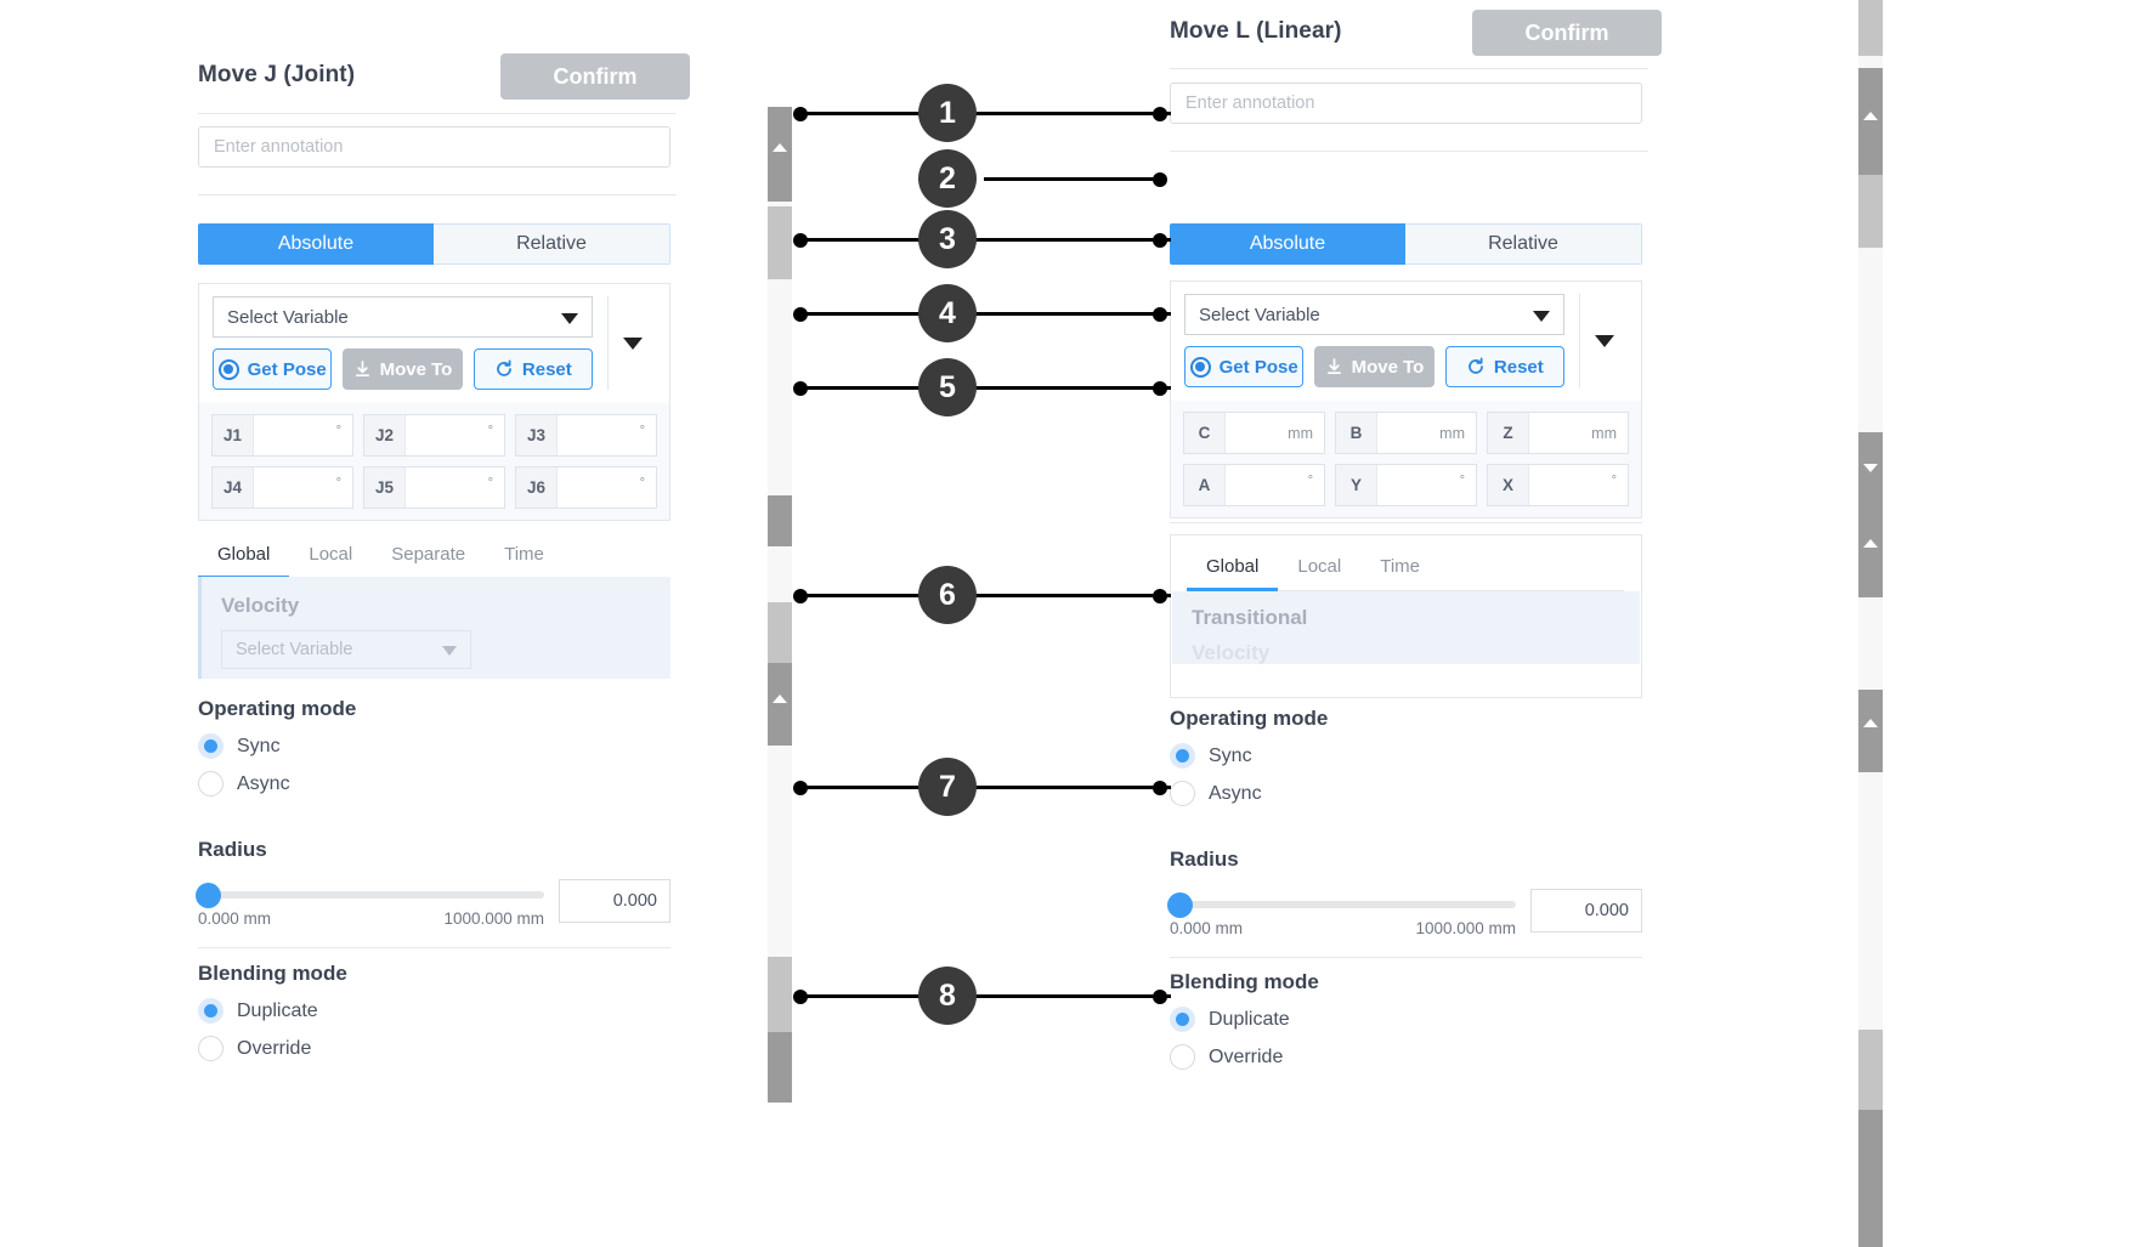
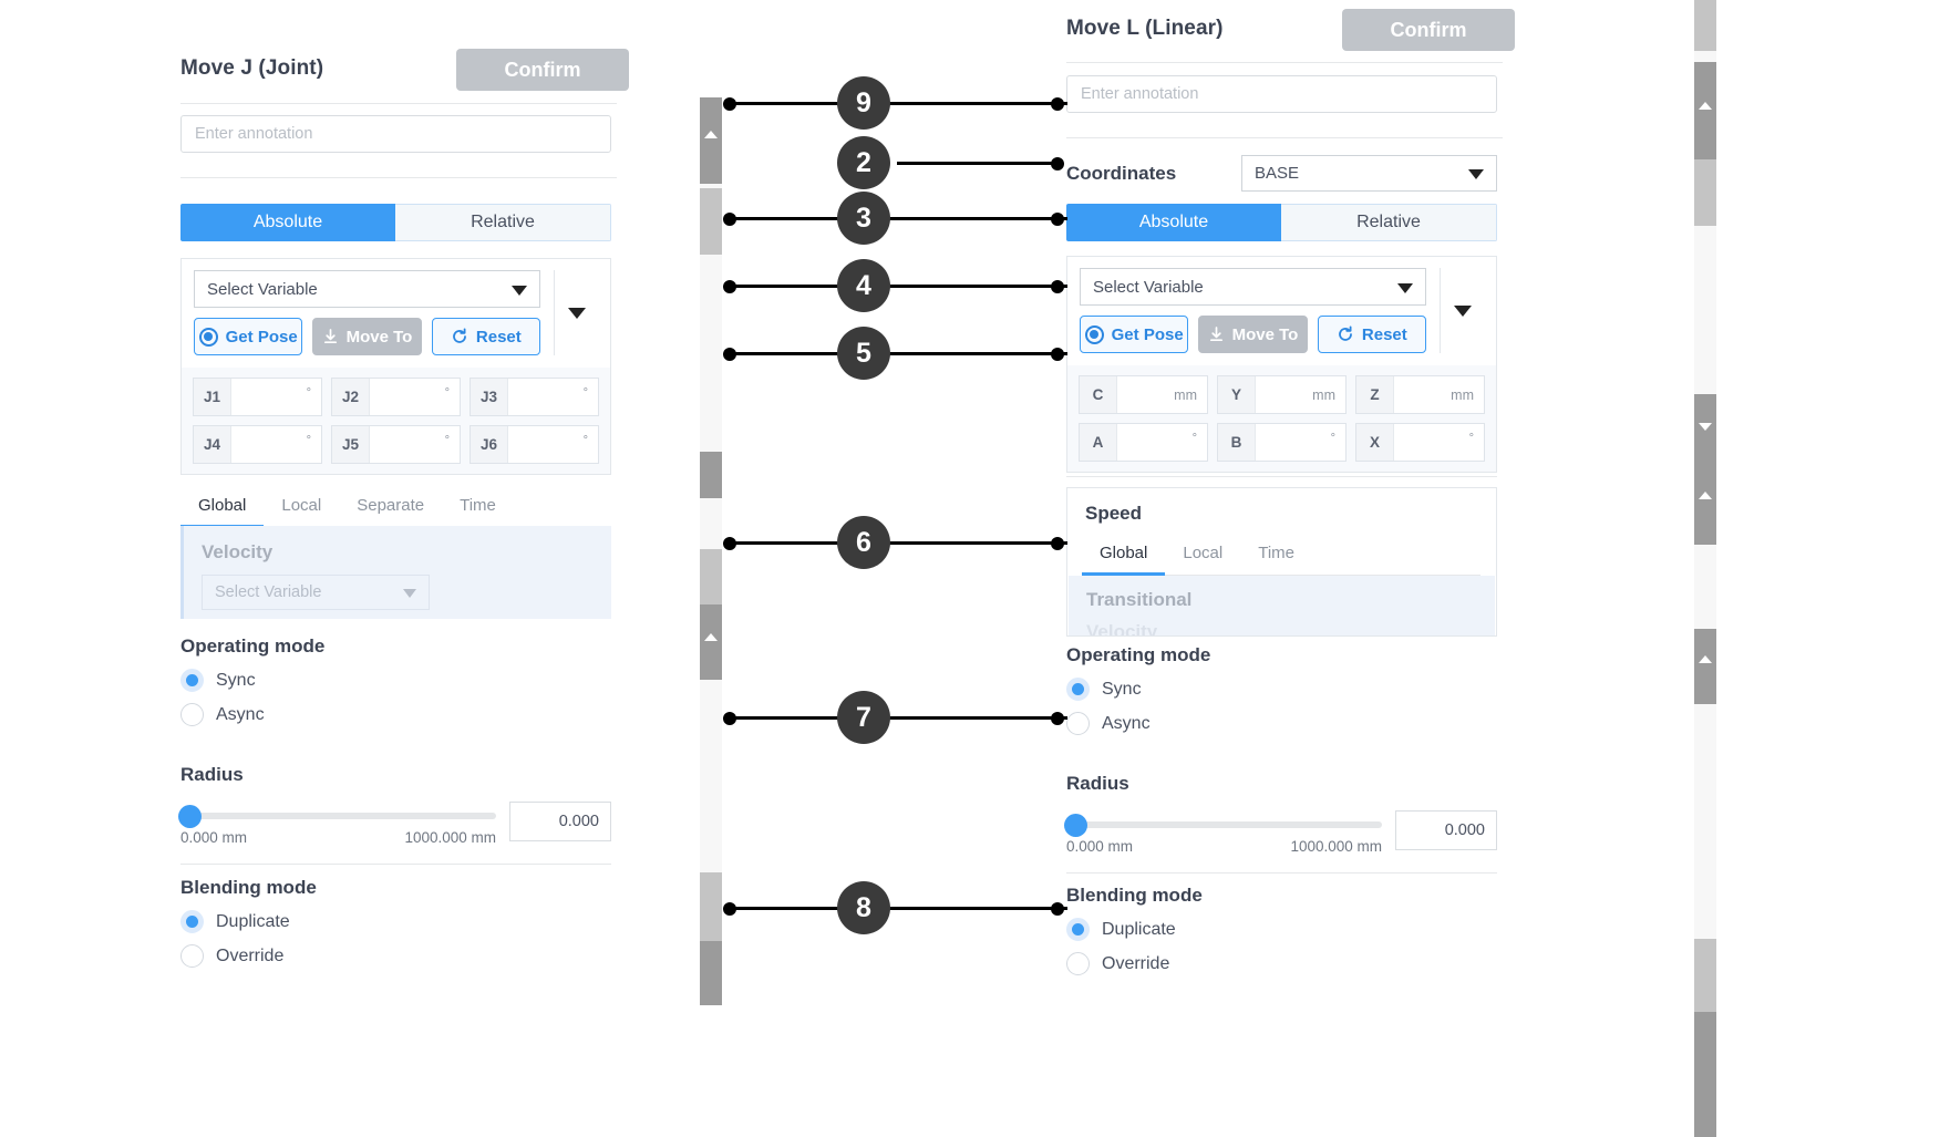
  Move J (Joint)
  Confirm
  Enter annotation
  Absolute
  Relative
  Select Variable
  Get Pose
  Move To
  Reset
  J1
  °
  J2
  °
  J3
  °
  J4
  °
  J5
  °
  J6
  °
  Global
  Local
  Separate
  Time
  Velocity
  Select Variable
  Operating mode
  Sync
  Async
  Radius
  0.000 mm
  1000.000 mm
  0.000
  Blending mode
  Duplicate
  Override
  Move L (Linear)
  Confirm
  Enter annotation
+ Coordinates
+ BASE
  Absolute
  Relative
  Select Variable
  Get Pose
  Move To
  Reset
  C
  mm
- B
+ Y
  mm
  Z
  mm
  A
  °
- Y
+ B
  °
  X
  °
+ Speed
  Global
  Local
  Time
  Transitional
  Velocity
  Operating mode
  Sync
  Async
  Radius
  0.000 mm
  1000.000 mm
  0.000
  Blending mode
  Duplicate
  Override
- 1
+ 9
  2
  3
  4
  5
  6
  7
  8
